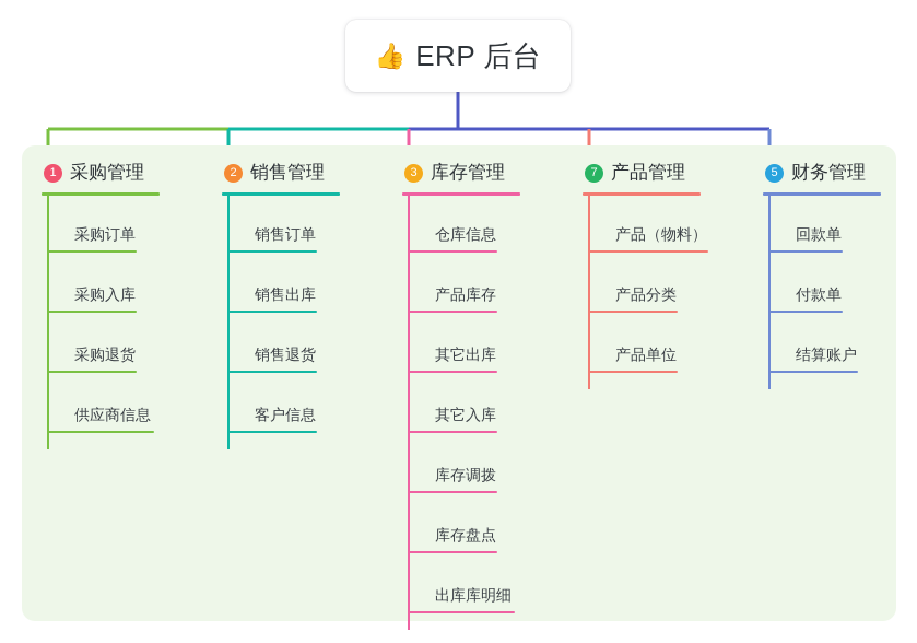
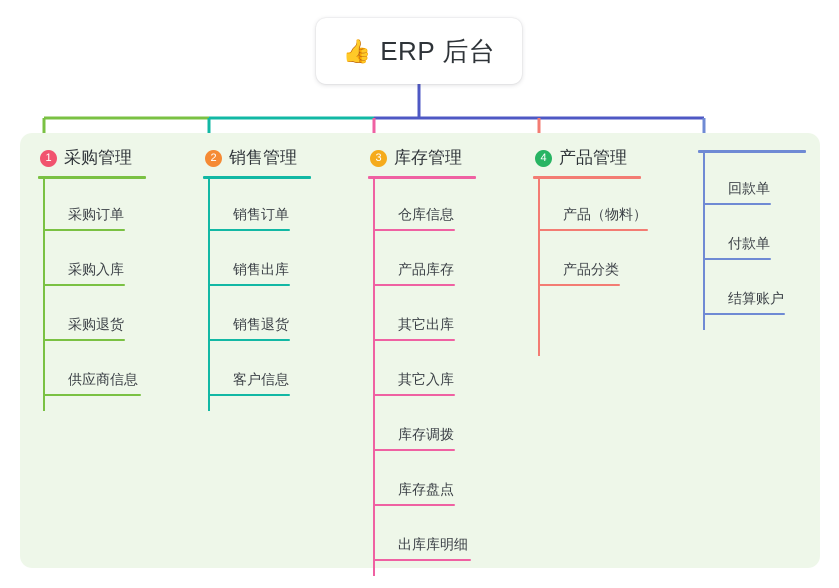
  👍
  ERP 后台
  1
  采购管理
  采购订单
  采购入库
  采购退货
  供应商信息
  2
  销售管理
  销售订单
  销售出库
  销售退货
  客户信息
  3
  库存管理
  仓库信息
  产品库存
  其它出库
  其它入库
  库存调拨
  库存盘点
  出库库明细
- 7
+ 4
  产品管理
  产品（物料）
  产品分类
- 产品单位
- 5
- 财务管理
  回款单
  付款单
  结算账户
